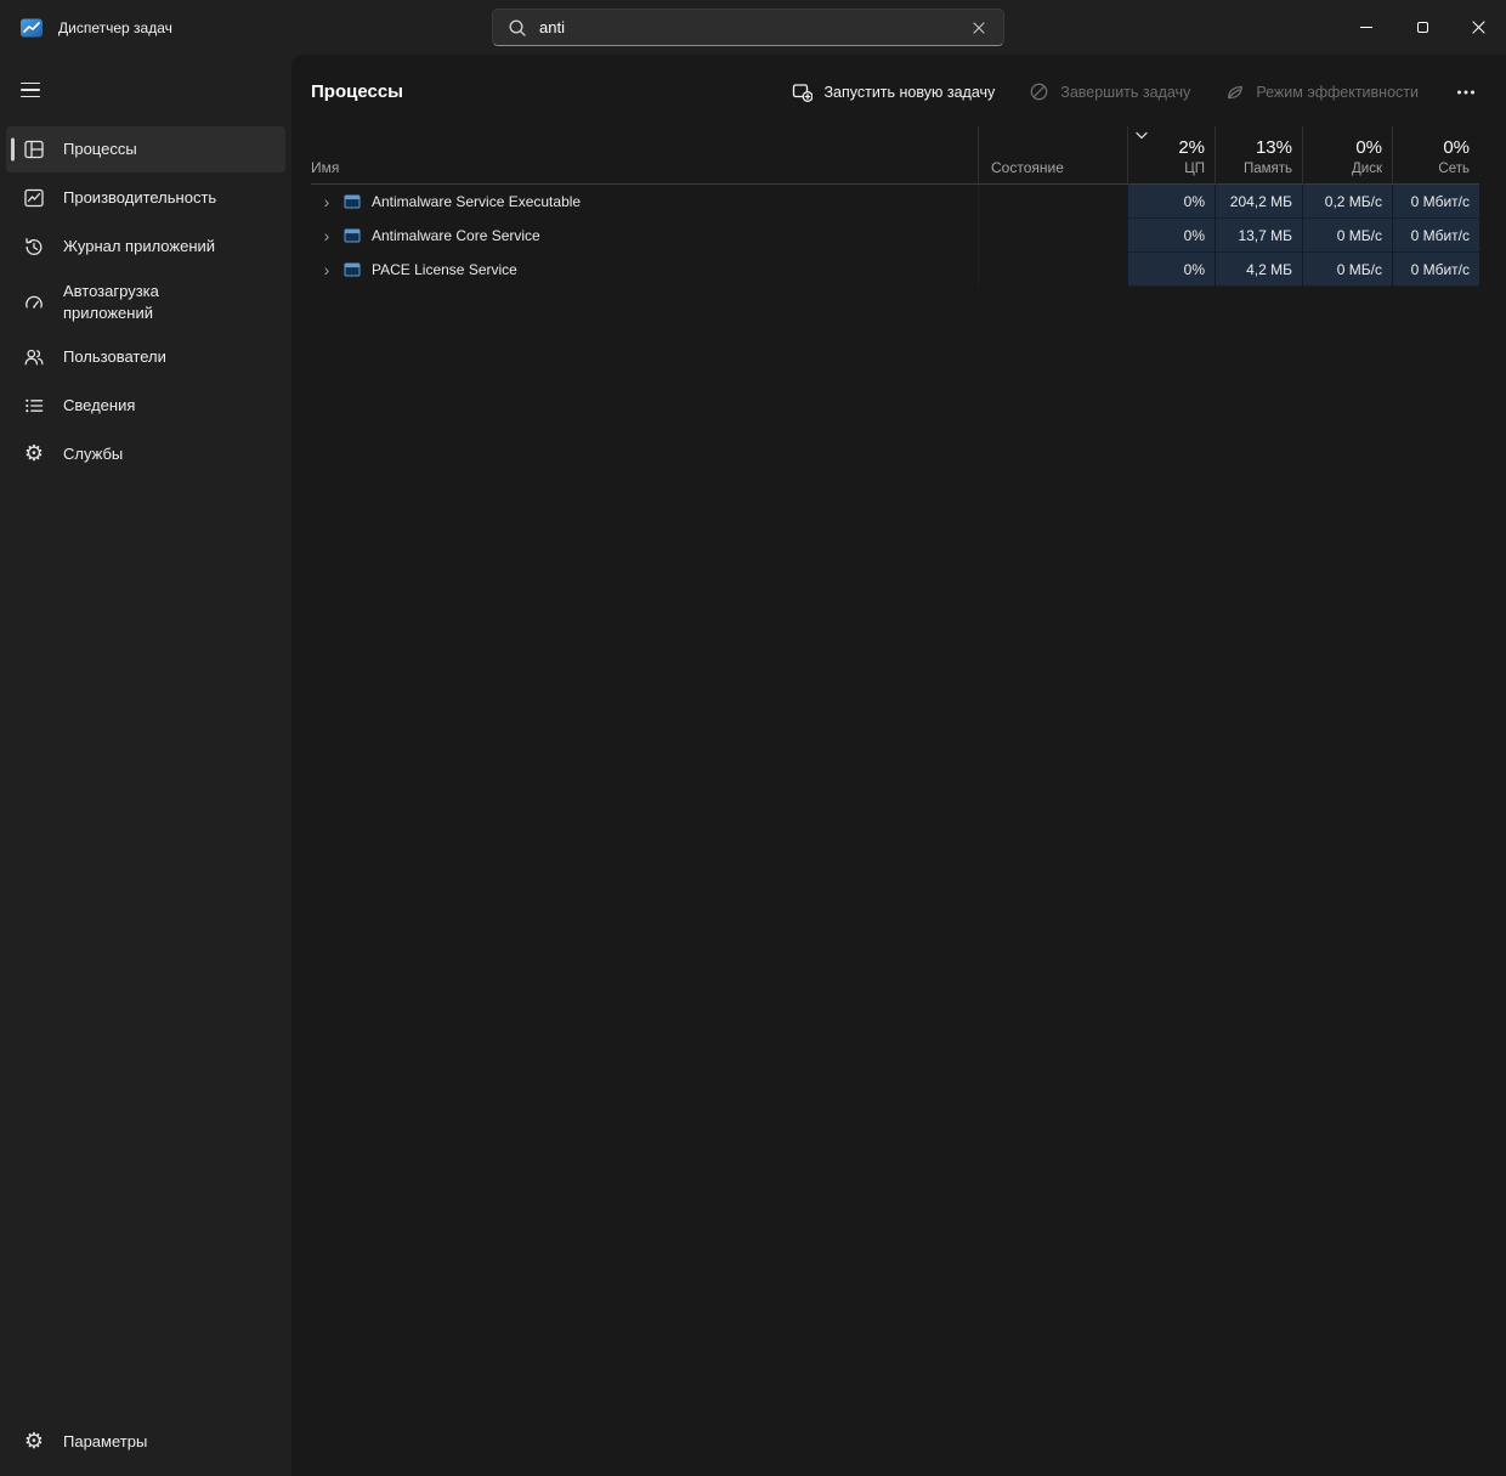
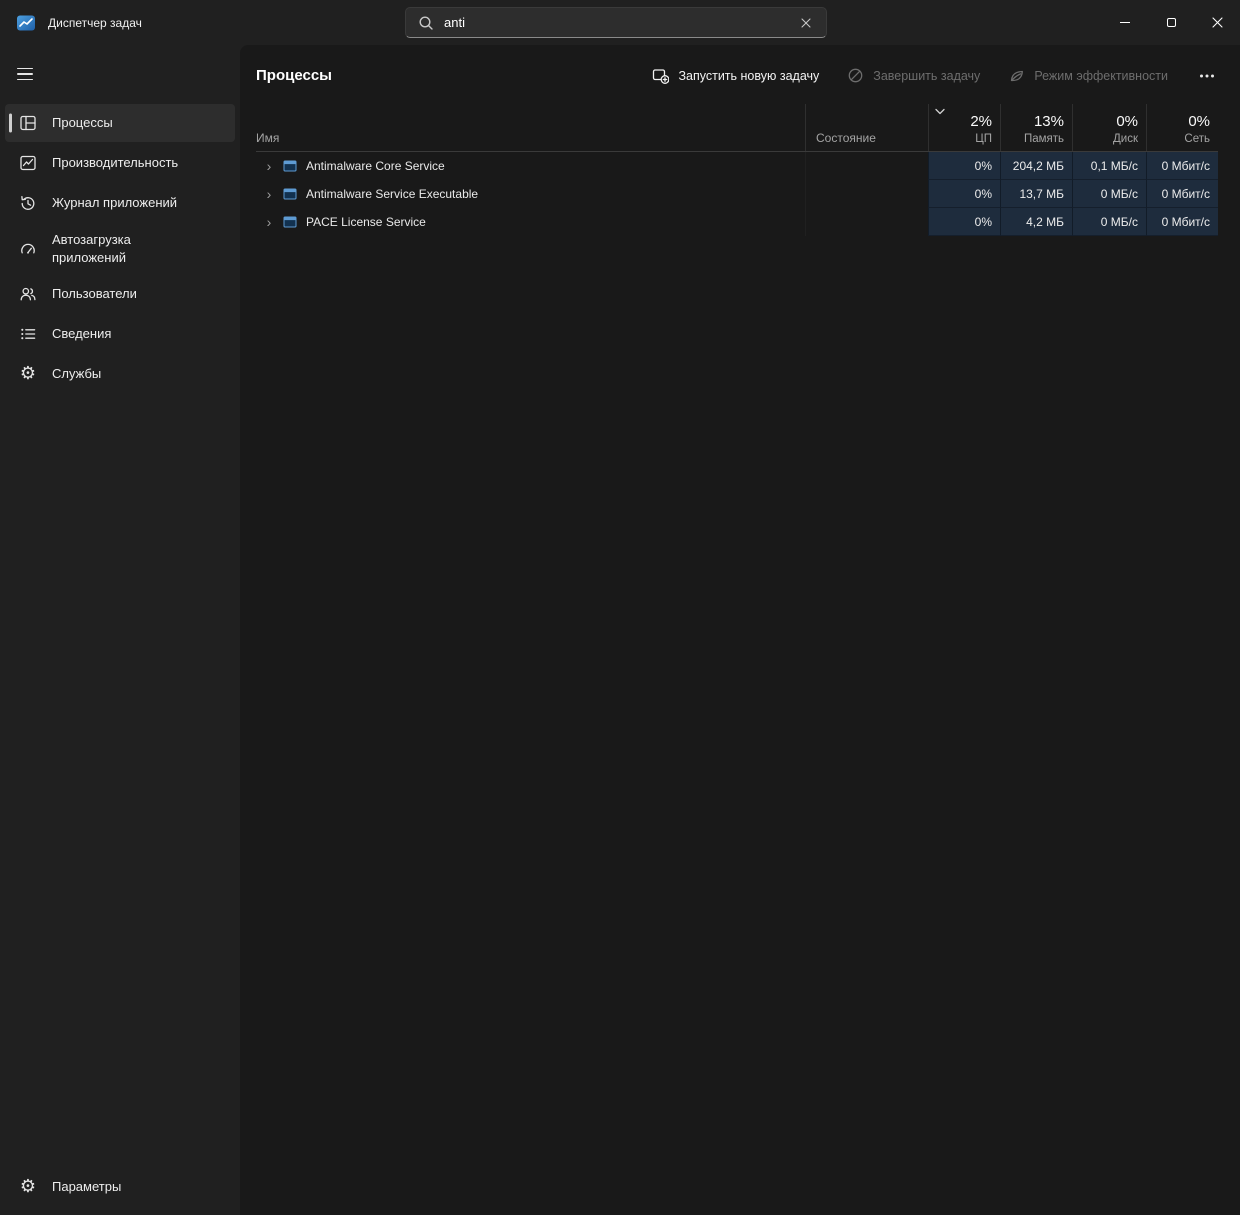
  Диспетчер задач
  anti
  Процессы
  Производительность
  Журнал приложений
  Автозагрузка приложений
  Пользователи
  Сведения
  ⚙
  Службы
  ⚙
  Параметры
  Процессы
  Запустить новую задачу
  Завершить задачу
  Режим эффективности
  Имя
  Состояние
  2%
  ЦП
  13%
  Память
  0%
  Диск
  0%
  Сеть
  ›
- Antimalware Service Executable
+ Antimalware Core Service
  0%
  204,2 МБ
- 0,2 МБ/с
+ 0,1 МБ/с
  0 Мбит/с
  ›
- Antimalware Core Service
+ Antimalware Service Executable
  0%
  13,7 МБ
  0 МБ/с
  0 Мбит/с
  ›
  PACE License Service
  0%
  4,2 МБ
  0 МБ/с
  0 Мбит/с
